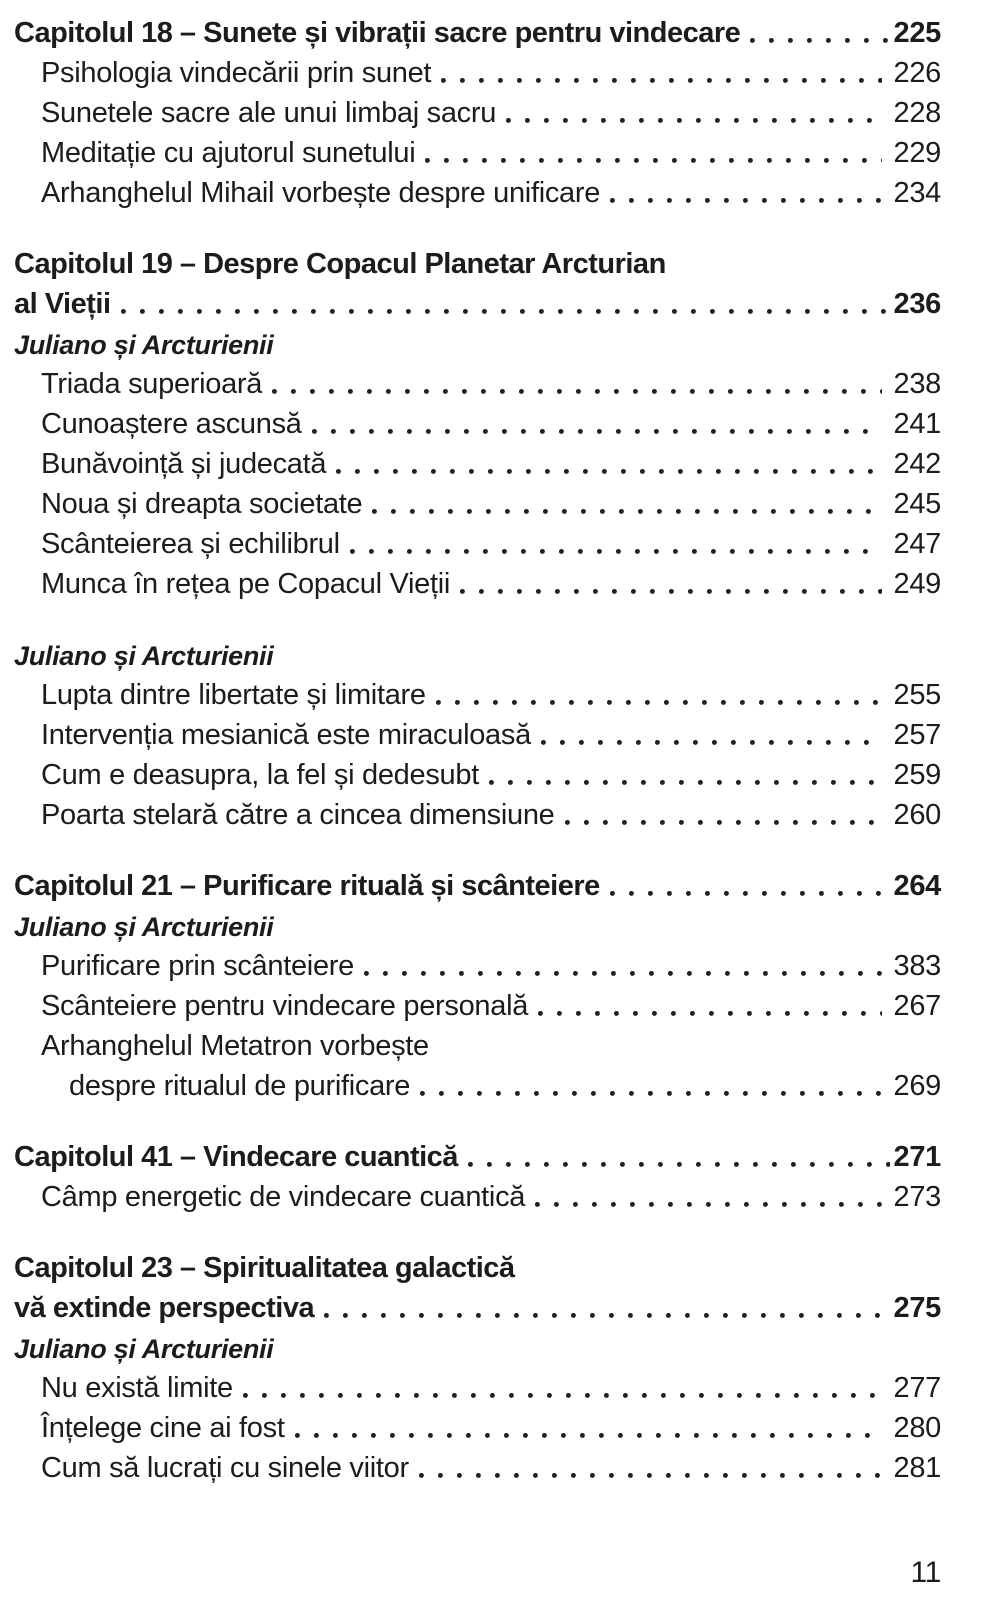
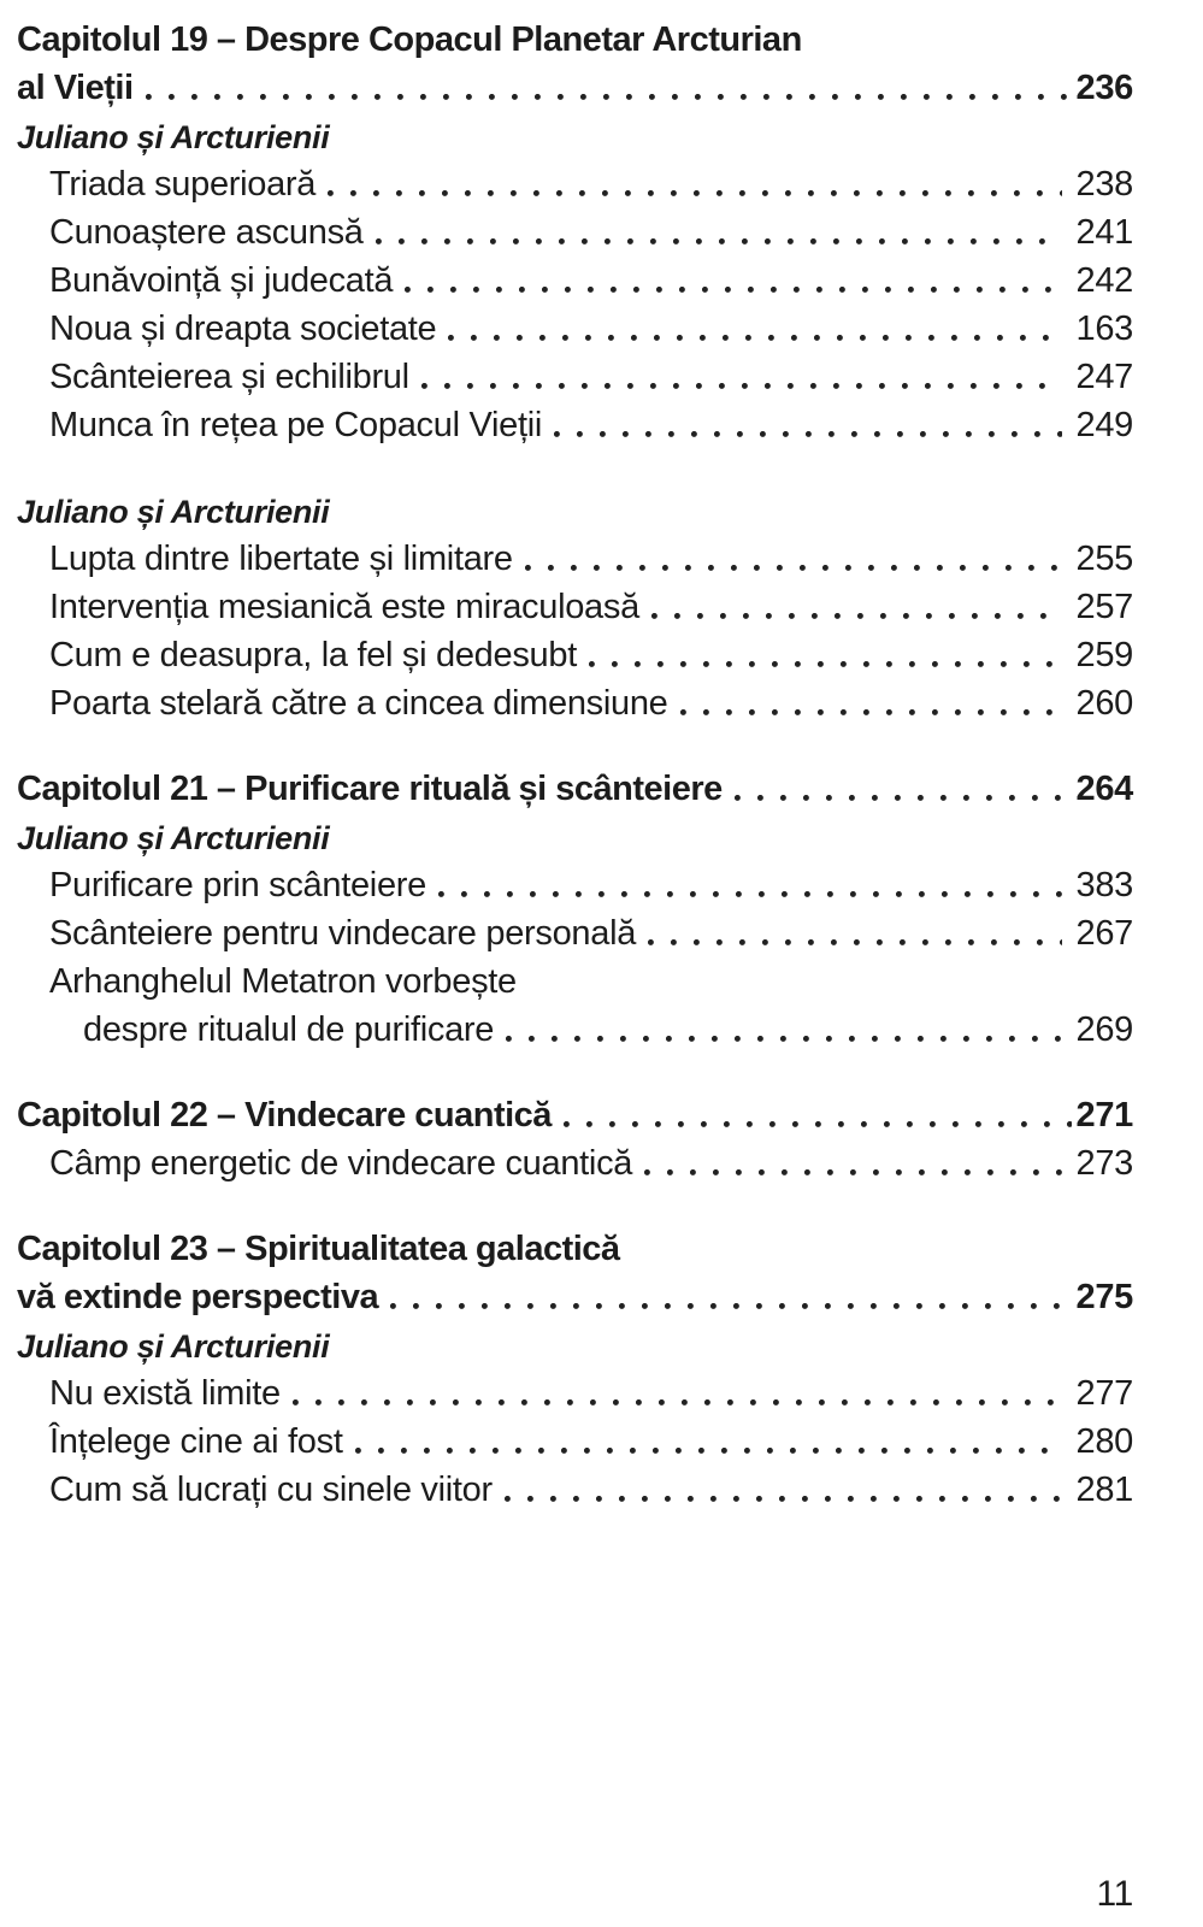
- Capitolul 18 – Sunete și vibrații sacre pentru vindecare
- 225
- Psihologia vindecării prin sunet
- 226
- Sunetele sacre ale unui limbaj sacru
- 228
- Meditație cu ajutorul sunetului
- 229
- Arhanghelul Mihail vorbește despre unificare
- 234
  Capitolul 19 – Despre Copacul Planetar Arcturian
  al Vieții
  236
  Juliano și Arcturienii
  Triada superioară
  238
  Cunoaștere ascunsă
  241
  Bunăvoință și judecată
  242
  Noua și dreapta societate
- 245
+ 163
  Scânteierea și echilibrul
  247
  Munca în rețea pe Copacul Vieții
  249
  Juliano și Arcturienii
  Lupta dintre libertate și limitare
  255
  Intervenția mesianică este miraculoasă
  257
  Cum e deasupra, la fel și dedesubt
  259
  Poarta stelară către a cincea dimensiune
  260
  Capitolul 21 – Purificare rituală și scânteiere
  264
  Juliano și Arcturienii
  Purificare prin scânteiere
  383
  Scânteiere pentru vindecare personală
  267
  Arhanghelul Metatron vorbește
  despre ritualul de purificare
  269
- Capitolul 41 – Vindecare cuantică
+ Capitolul 22 – Vindecare cuantică
  271
  Câmp energetic de vindecare cuantică
  273
  Capitolul 23 – Spiritualitatea galactică
  vă extinde perspectiva
  275
  Juliano și Arcturienii
  Nu există limite
  277
  Înțelege cine ai fost
  280
  Cum să lucrați cu sinele viitor
  281
  11
